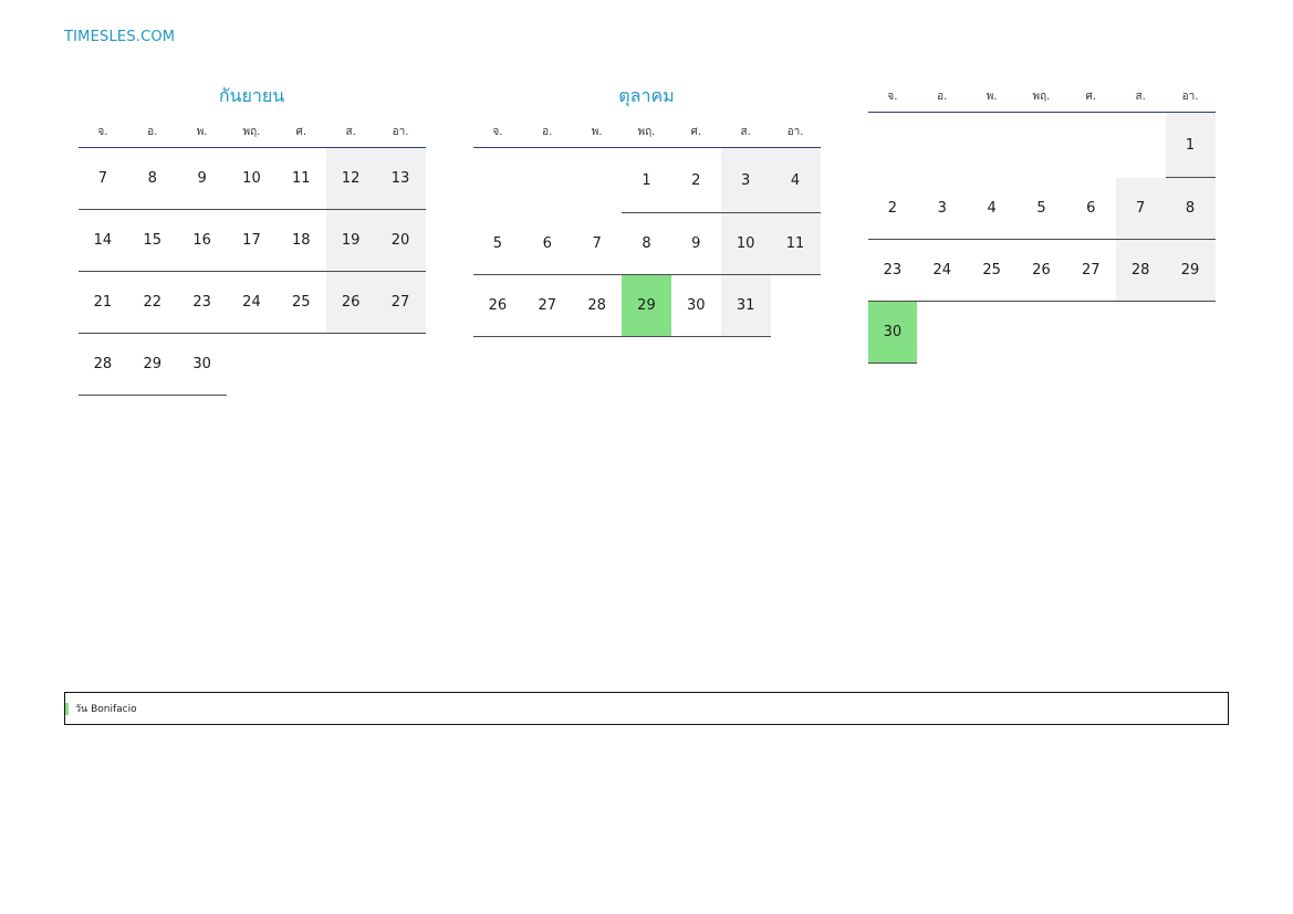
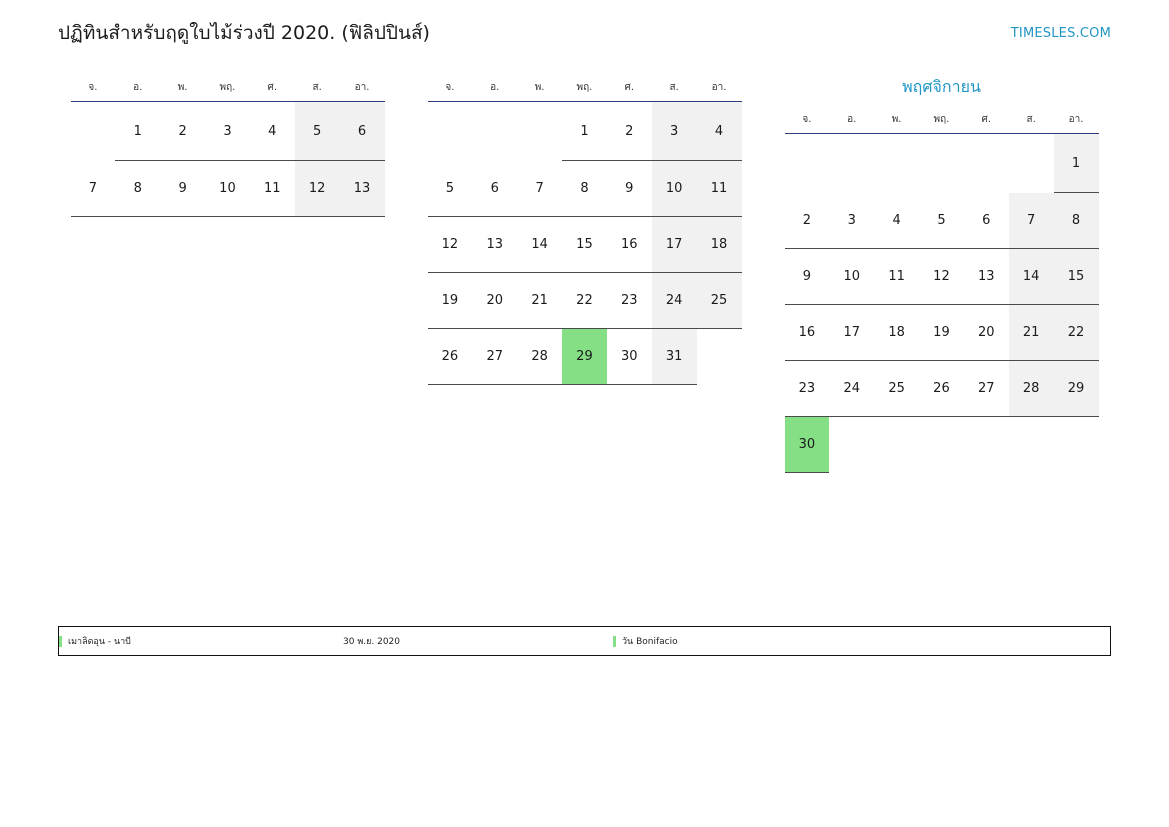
+ ปฏิทินสำหรับฤดูใบไม้ร่วงปี 2020. (ฟิลิปปินส์)
  TIMESLES.COM
- กันยายน
  จ.	อ.	พ.	พฤ.	ศ.	ส.	อา.
+ 	1	2	3	4	5	6
  7	8	9	10	11	12	13
- 14	15	16	17	18	19	20
- 21	22	23	24	25	26	27
- 28	29	30
- ตุลาคม
  จ.	อ.	พ.	พฤ.	ศ.	ส.	อา.
  			1	2	3	4
  5	6	7	8	9	10	11
+ 12	13	14	15	16	17	18
+ 19	20	21	22	23	24	25
  26	27	28	29	30	31
+ พฤศจิกายน
  จ.	อ.	พ.	พฤ.	ศ.	ส.	อา.
  						1
  2	3	4	5	6	7	8
+ 9	10	11	12	13	14	15
+ 16	17	18	19	20	21	22
  23	24	25	26	27	28	29
  30
+ เมาลิดอุน - นาบี
+ 30 พ.ย. 2020
  วัน Bonifacio
